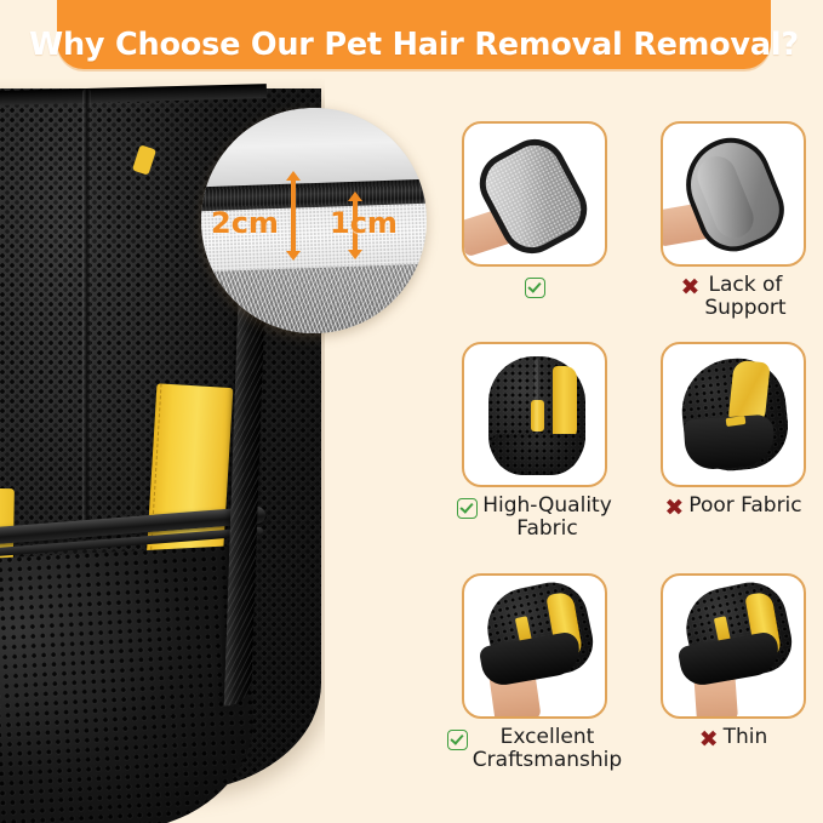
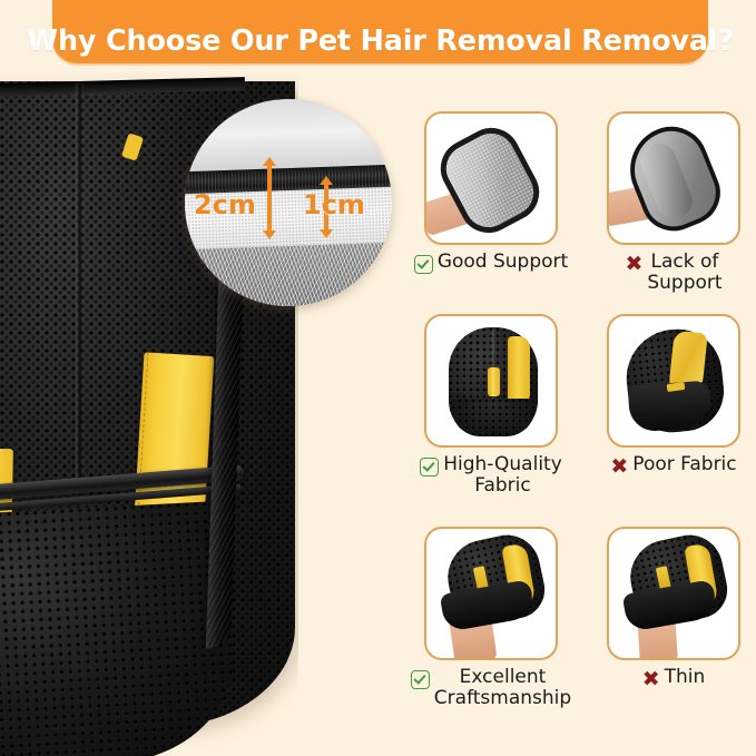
  Why Choose Our Pet Hair Removal Removal?
  2cm
  1cm
+ Good Support
  ✖
  Lack of
  Support
  High-Quality
  Fabric
  ✖
  Poor Fabric
  Excellent
  Craftsmanship
  ✖
  Thin
